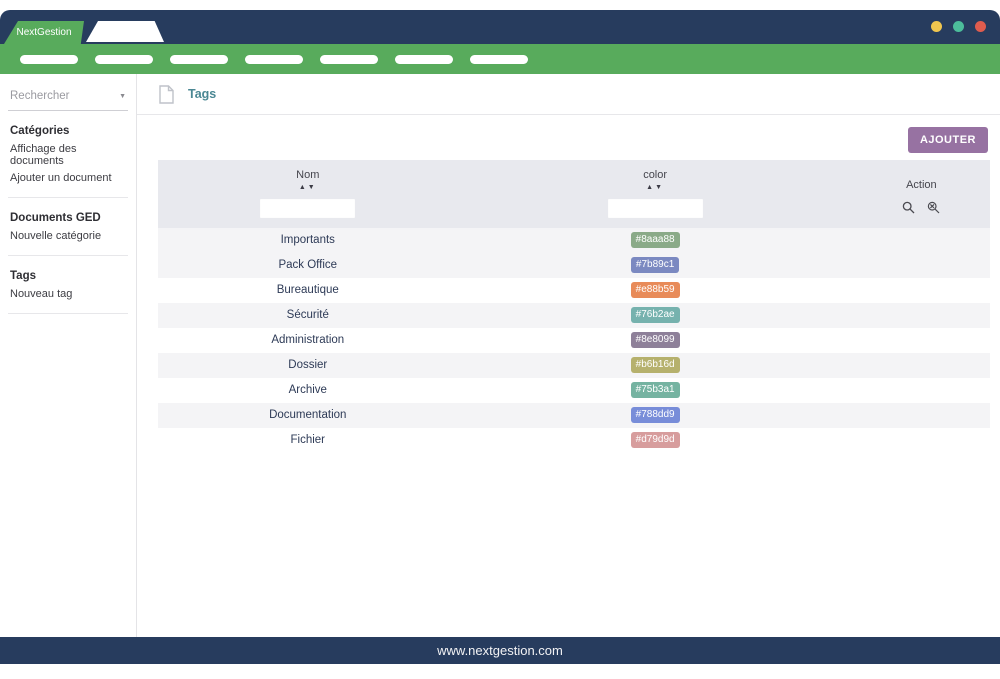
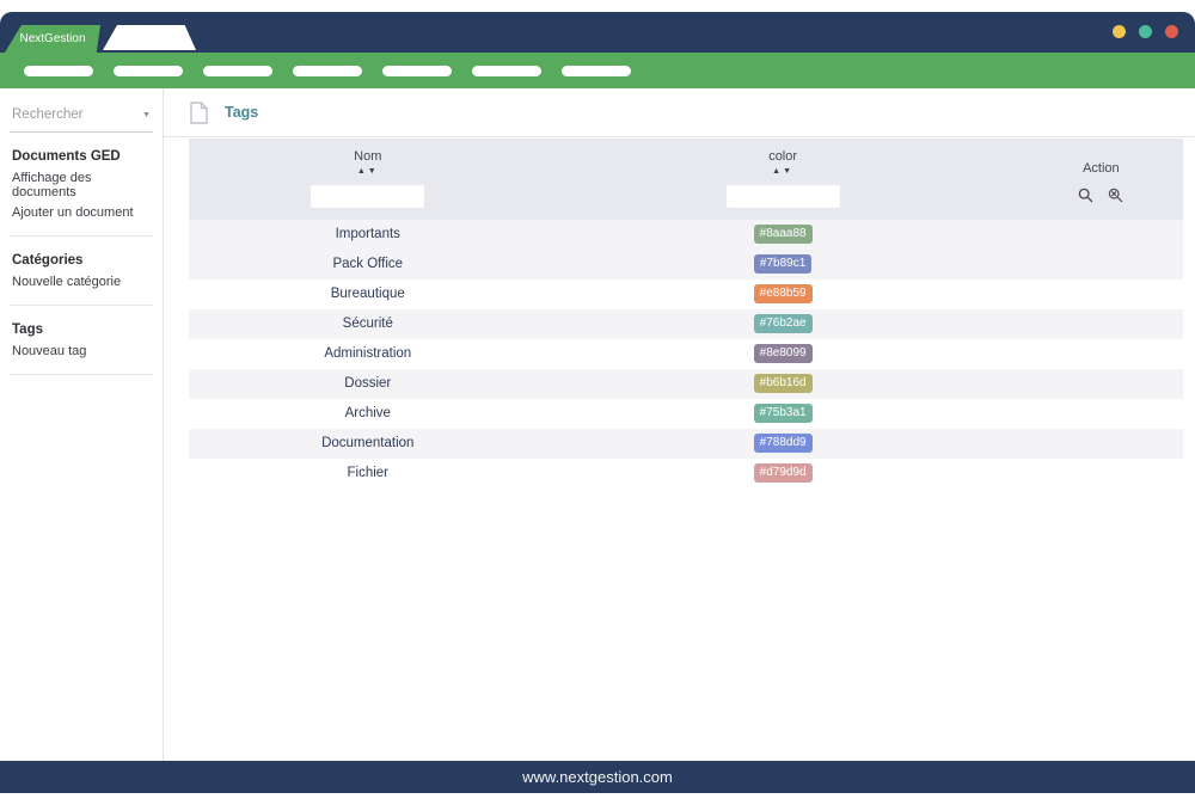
  NextGestion
  Rechercher
- Catégories
+ Documents GED
  Affichage des documents
  Ajouter un document
- Documents GED
+ Catégories
  Nouvelle catégorie
  Tags
  Nouveau tag
  Tags
- AJOUTER
  Nom	color	Action
  Importants	#8aaa88
  Pack Office	#7b89c1
  Bureautique	#e88b59
  Sécurité	#76b2ae
  Administration	#8e8099
  Dossier	#b6b16d
  Archive	#75b3a1
  Documentation	#788dd9
  Fichier	#d79d9d
  www.nextgestion.com
